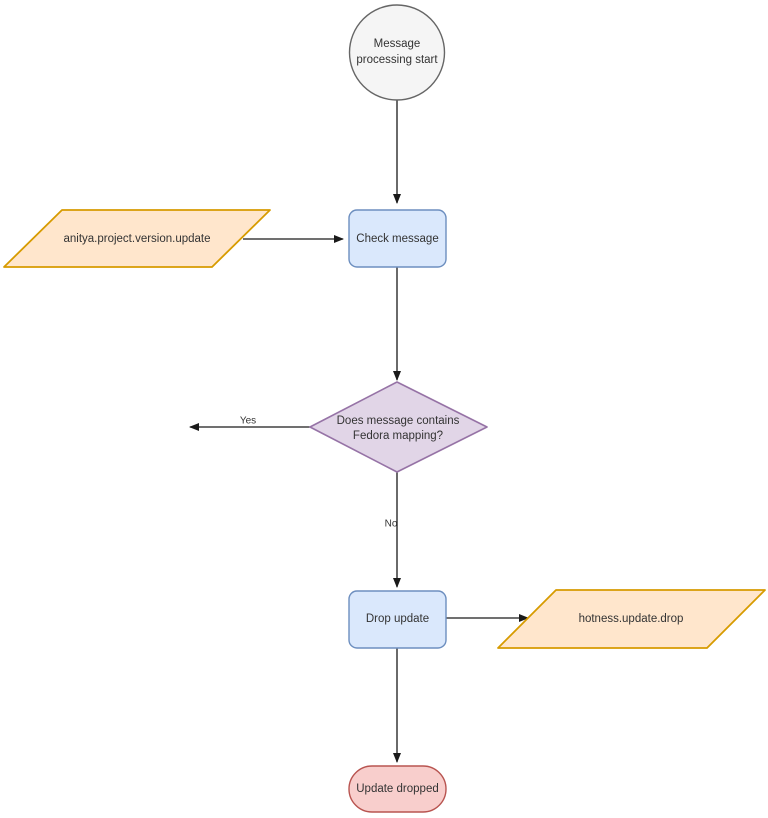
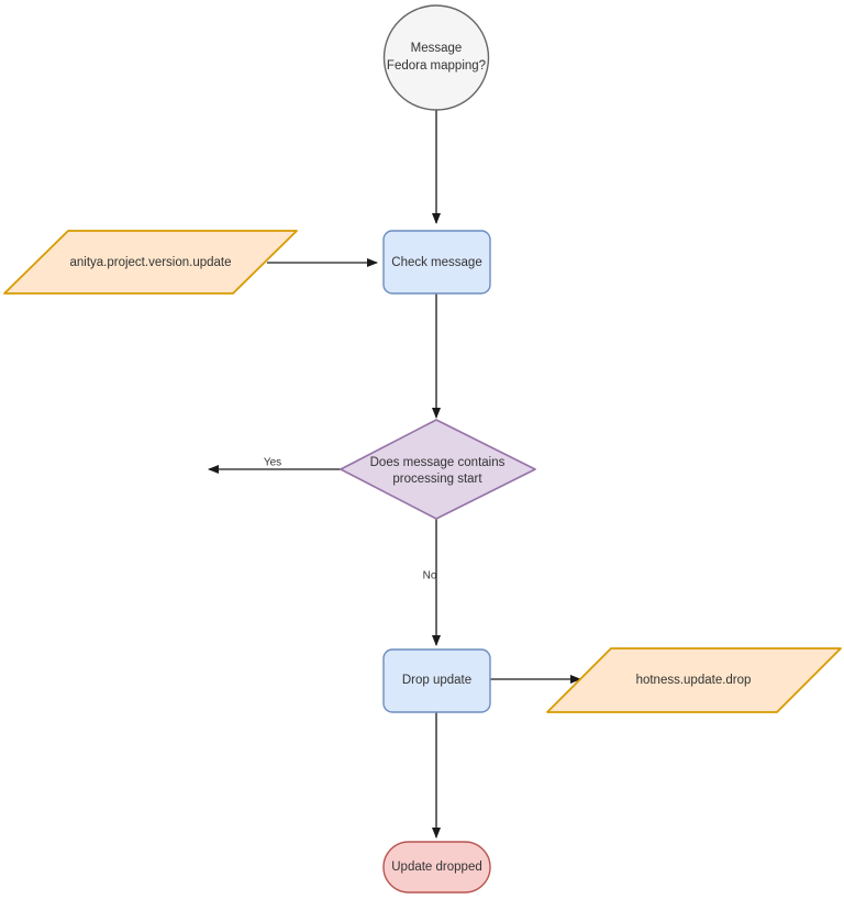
  Yes
  No
  Message
- processing start
+ Fedora mapping?
  anitya.project.version.update
  Check message
  Does message contains
- Fedora mapping?
+ processing start
  Drop update
  hotness.update.drop
  Update dropped
